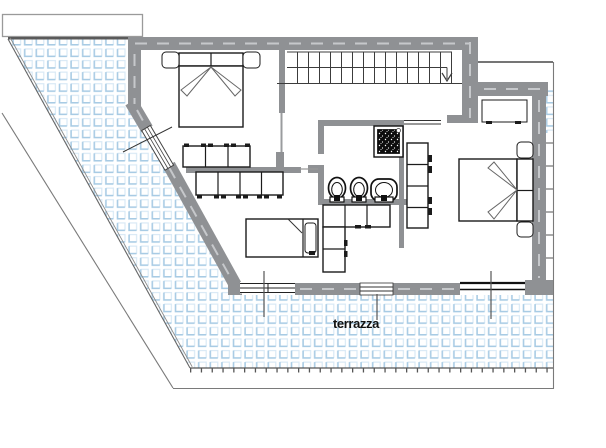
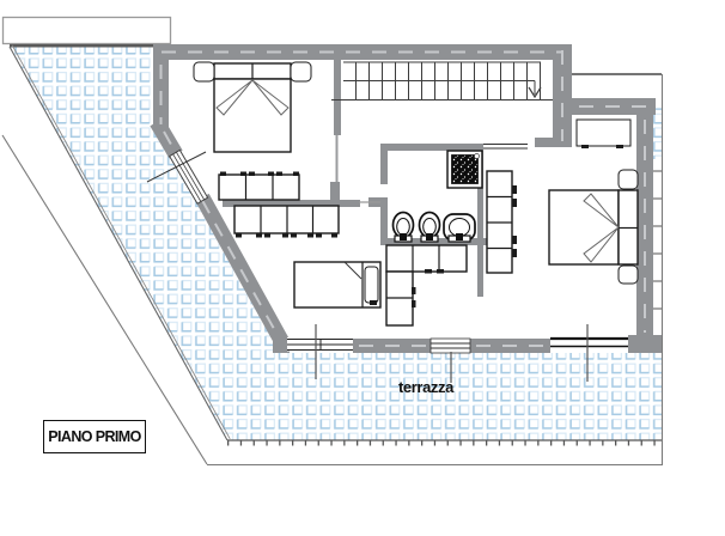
  terrazza
+ PIANO PRIMO
